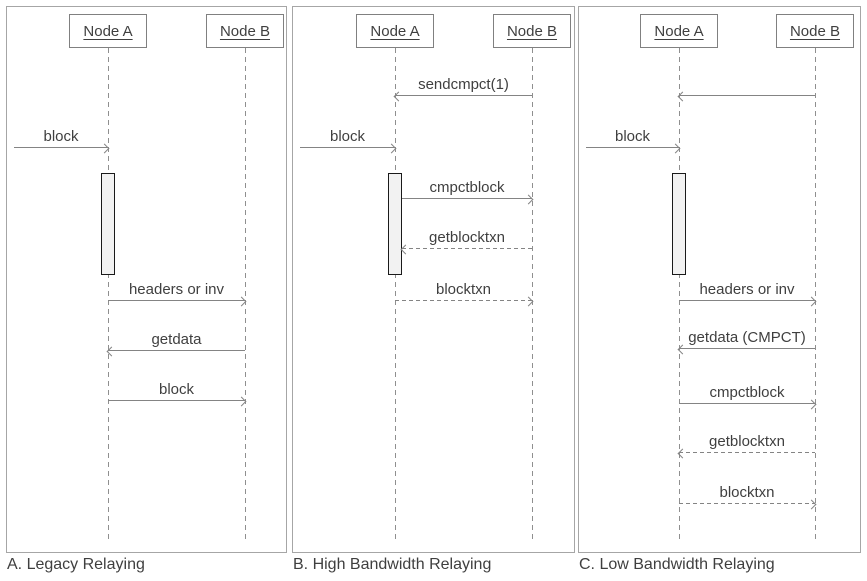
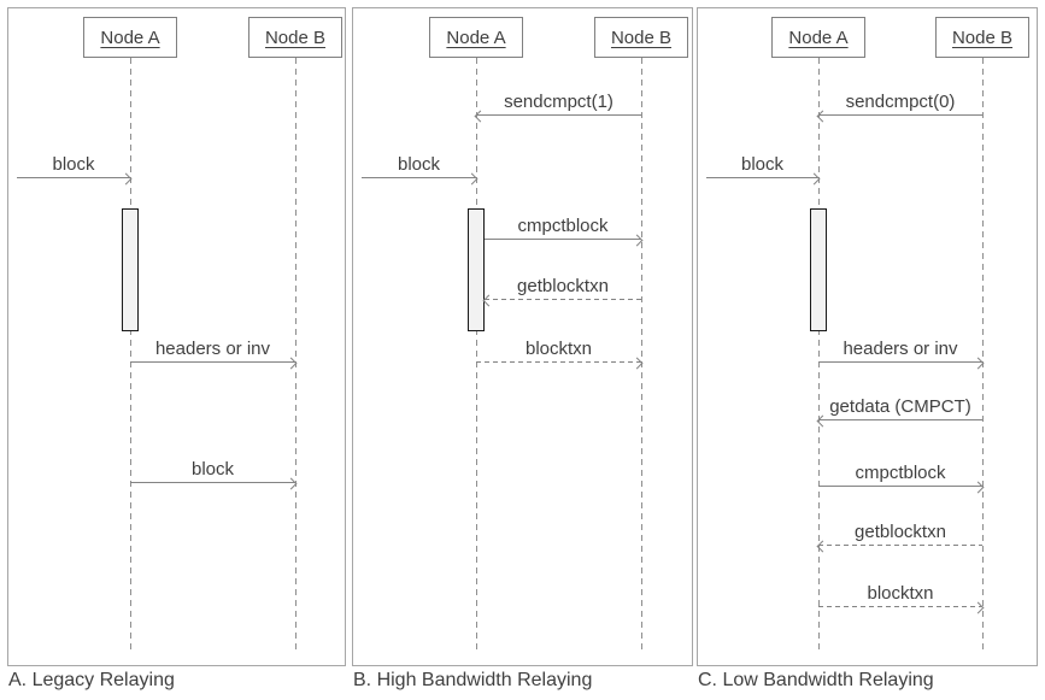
  Node A
  Node B
  block
  headers or inv
- getdata
  block
  A. Legacy Relaying
  Node A
  Node B
  sendcmpct(1)
  block
  cmpctblock
  getblocktxn
  blocktxn
  B. High Bandwidth Relaying
  Node A
  Node B
+ sendcmpct(0)
  block
  headers or inv
  getdata (CMPCT)
  cmpctblock
  getblocktxn
  blocktxn
  C. Low Bandwidth Relaying
